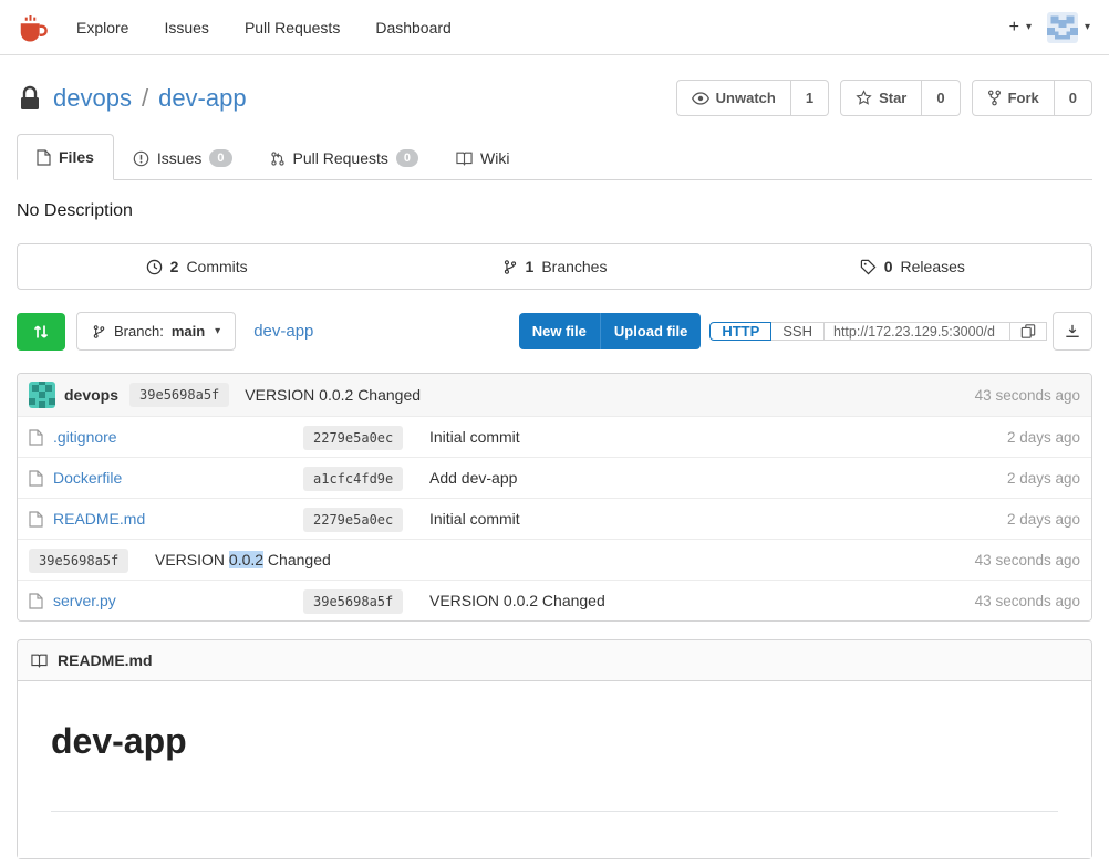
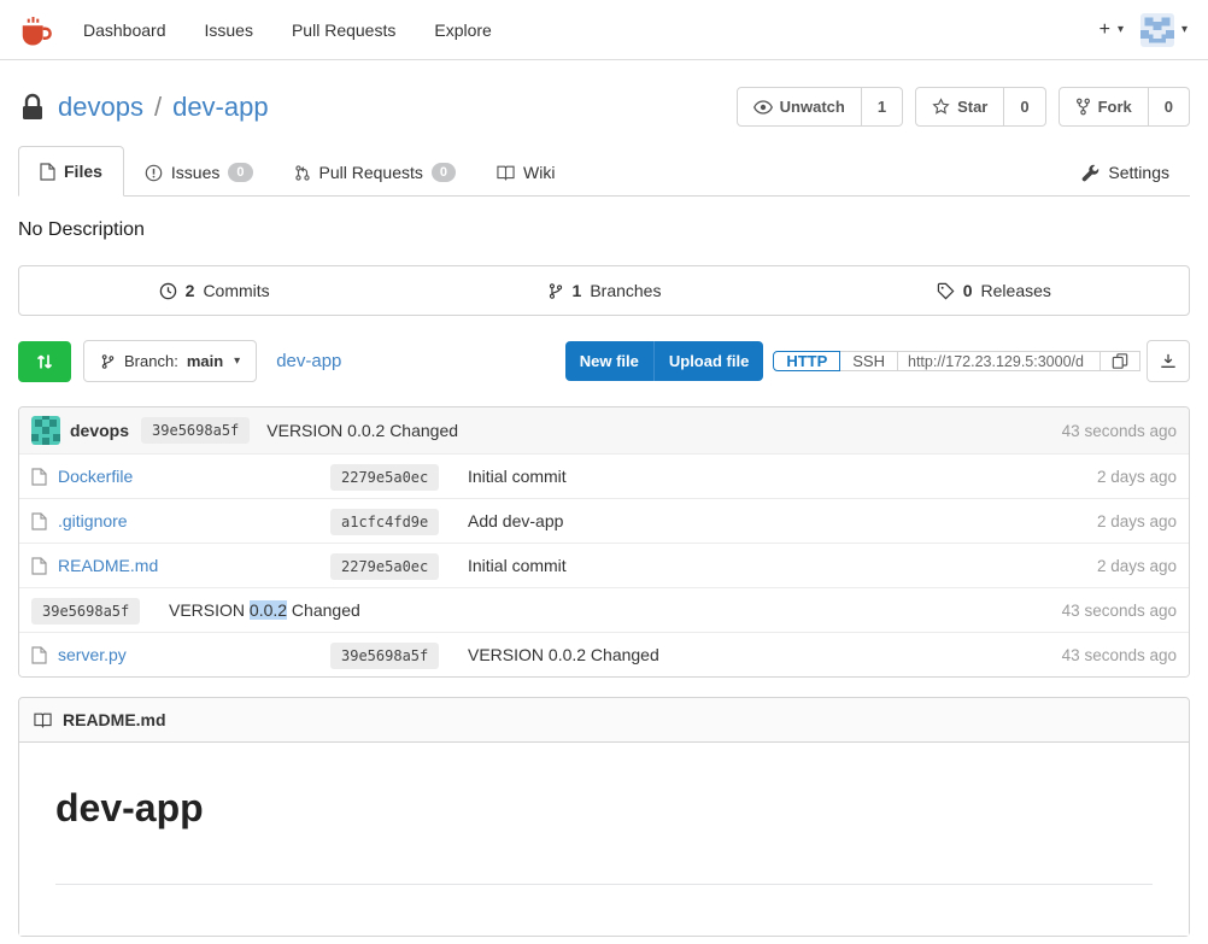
- Explore
+ Dashboard
  Issues
  Pull Requests
- Dashboard
+ Explore
  +
  devops
  /
  dev-app
  Unwatch
  1
  Star
  0
  Fork
  0
  Files
  Issues
  0
  Pull Requests
  0
  Wiki
+ Settings
  No Description
  2
  Commits
  1
  Branches
  0
  Releases
  Branch:
  main
  dev-app
  New file
  Upload file
  HTTP
  SSH
  http://172.23.129.5:3000/d
  devops
  39e5698a5f
  VERSION 0.0.2 Changed
  43 seconds ago
- .gitignore
+ Dockerfile
  2279e5a0ec
  Initial commit
  2 days ago
- Dockerfile
+ .gitignore
  a1cfc4fd9e
  Add dev-app
  2 days ago
  README.md
  2279e5a0ec
  Initial commit
  2 days ago
  39e5698a5f
  VERSION 0.0.2 Changed
  43 seconds ago
  server.py
  39e5698a5f
  VERSION 0.0.2 Changed
  43 seconds ago
  README.md
  dev-app
